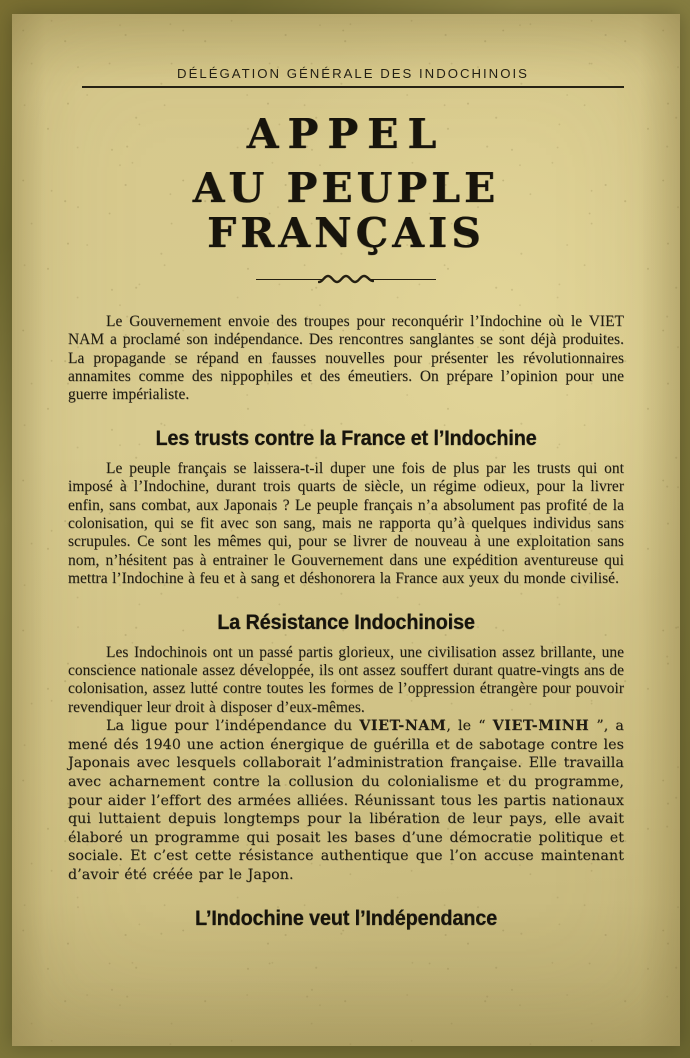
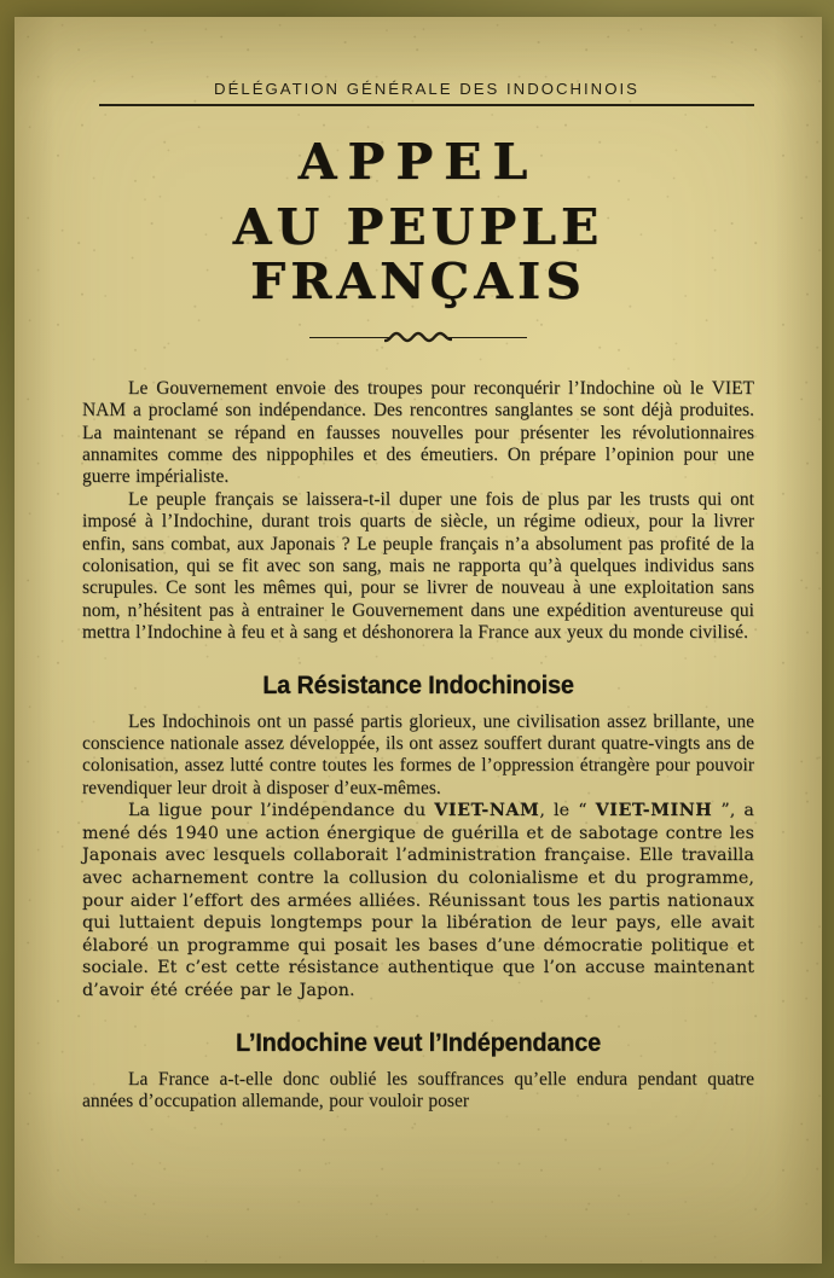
  DÉLÉGATION GÉNÉRALE DES INDOCHINOIS
  APPEL
  AU PEUPLE FRANÇAIS
- Le Gouvernement envoie des troupes pour reconquérir l’Indochine où le VIET NAM a proclamé son indépendance. Des rencontres sanglantes se sont déjà produites. La propagande se répand en fausses nouvelles pour présenter les révolutionnaires annamites comme des nippophiles et des émeutiers. On prépare l’opinion pour une guerre impérialiste.
+ Le Gouvernement envoie des troupes pour reconquérir l’Indochine où le VIET NAM a proclamé son indépendance. Des rencontres sanglantes se sont déjà produites. La maintenant se répand en fausses nouvelles pour présenter les révolutionnaires annamites comme des nippophiles et des émeutiers. On prépare l’opinion pour une guerre impérialiste.
- Les trusts contre la France et l’Indochine
  Le peuple français se laissera-t-il duper une fois de plus par les trusts qui ont imposé à l’Indochine, durant trois quarts de siècle, un régime odieux, pour la livrer enfin, sans combat, aux Japonais ? Le peuple français n’a absolument pas profité de la colonisation, qui se fit avec son sang, mais ne rapporta qu’à quelques individus sans scrupules. Ce sont les mêmes qui, pour se livrer de nouveau à une exploitation sans nom, n’hésitent pas à entrainer le Gouvernement dans une expédition aventureuse qui mettra l’Indochine à feu et à sang et déshonorera la France aux yeux du monde civilisé.
  La Résistance Indochinoise
  Les Indochinois ont un passé partis glorieux, une civilisation assez brillante, une conscience nationale assez développée, ils ont assez souffert durant quatre-vingts ans de colonisation, assez lutté contre toutes les formes de l’oppression étrangère pour pouvoir revendiquer leur droit à disposer d’eux-mêmes.
  La ligue pour l’indépendance du VIET-NAM, le “ VIET-MINH ”, a mené dés 1940 une action énergique de guérilla et de sabotage contre les Japonais avec lesquels collaborait l’administration française. Elle travailla avec acharnement contre la collusion du colonialisme et du programme, pour aider l’effort des armées alliées. Réunissant tous les partis nationaux qui luttaient depuis longtemps pour la libération de leur pays, elle avait élaboré un programme qui posait les bases d’une démocratie politique et sociale. Et c’est cette résistance authentique que l’on accuse maintenant d’avoir été créée par le Japon.
  L’Indochine veut l’Indépendance
+ La France a-t-elle donc oublié les souffrances qu’elle endura pendant quatre années d’occupation allemande, pour vouloir poser
